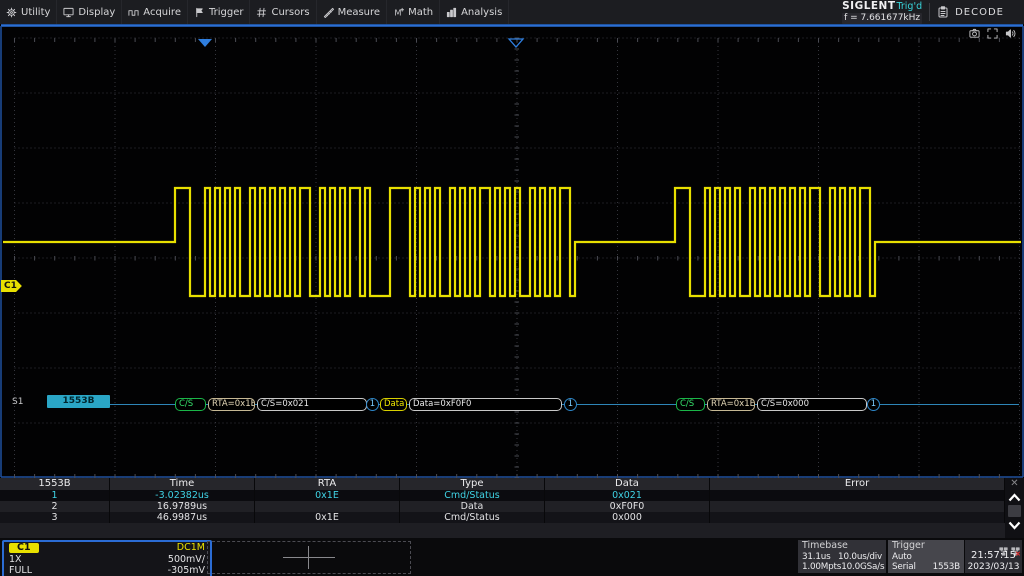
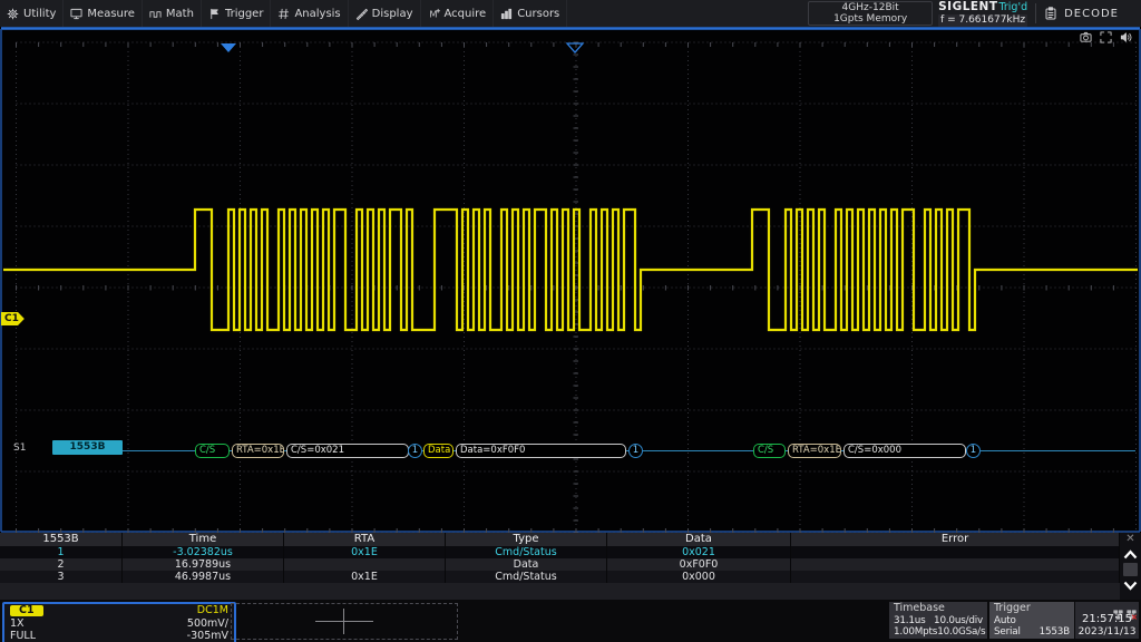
  Utility
- Display
+ Measure
- Acquire
+ Math
  Trigger
- Cursors
+ Analysis
- Measure
+ Display
  M
- Math
+ Acquire
- Analysis
+ Cursors
+ 4GHz-12Bit
+ 1Gpts Memory
  SIGLENT
  Trig'd
  f = 7.661677kHz
  DECODE
  C1
  S1
  1553B
  C/S
  RTA=0x1E
  C/S=0x021
  1
  Data
  Data=0xF0F0
  1
  C/S
  RTA=0x1E
  C/S=0x000
  1
  1553B
  Time
  RTA
  Type
  Data
  Error
  1
  -3.02382us
  0x1E
  Cmd/Status
  0x021
  2
  16.9789us
  Data
  0xF0F0
  3
  46.9987us
  0x1E
  Cmd/Status
  0x000
  ✕
  C1
  DC1M
  1X
  500mV/
  FULL
  -305mV
  Timebase
  31.1us
  10.0us/div
  1.00Mpts
  10.0GSa/s
  Trigger
  Auto
  Serial
  1553B
  21:57:15
- 2023/03/13
+ 2023/11/13
